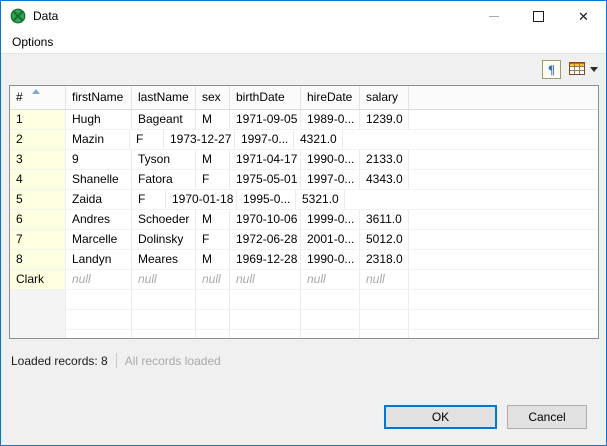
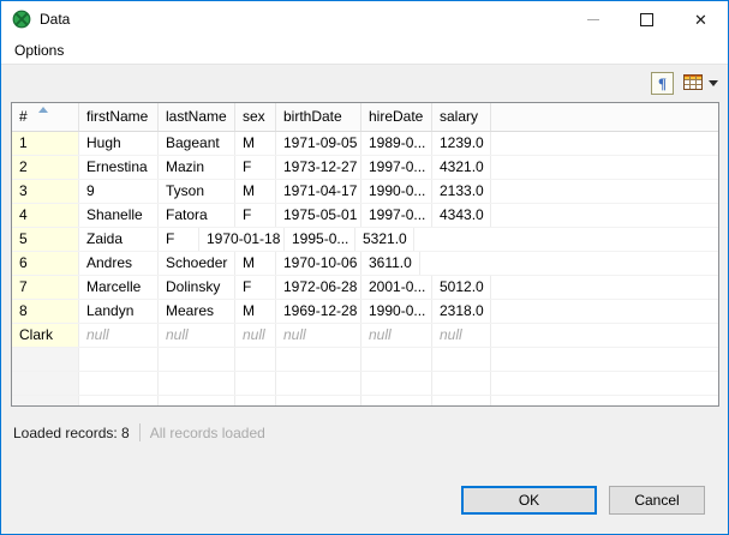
  Data
  ✕
  Options
  ¶
  #
  firstName
  lastName
  sex
  birthDate
  hireDate
  salary
  1
  Hugh
  Bageant
  M
  1971-09-05
  1989-0...
  1239.0
  2
+ Ernestina
  Mazin
  F
  1973-12-27
  1997-0...
  4321.0
  3
  9
  Tyson
  M
  1971-04-17
  1990-0...
  2133.0
  4
  Shanelle
  Fatora
  F
  1975-05-01
  1997-0...
  4343.0
  5
  Zaida
  F
  1970-01-18
  1995-0...
  5321.0
  6
  Andres
  Schoeder
  M
  1970-10-06
- 1999-0...
  3611.0
  7
  Marcelle
  Dolinsky
  F
  1972-06-28
  2001-0...
  5012.0
  8
  Landyn
  Meares
  M
  1969-12-28
  1990-0...
  2318.0
  Clark
  null
  null
  null
  null
  null
  null
  Loaded records: 8
  All records loaded
  OK
  Cancel
